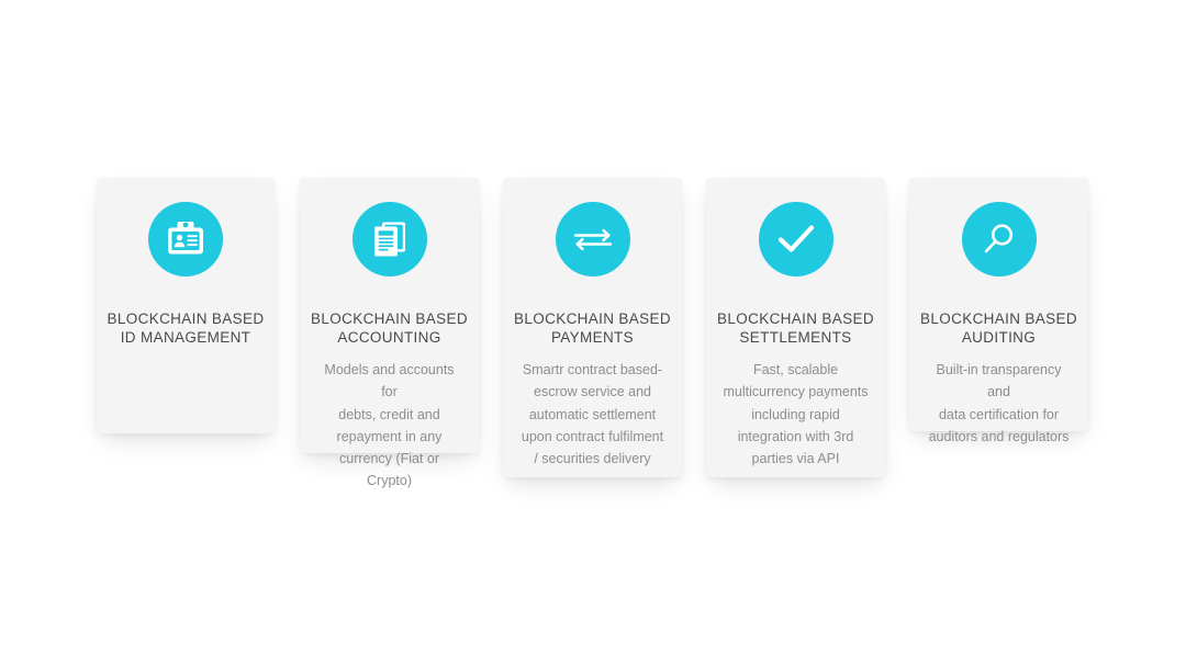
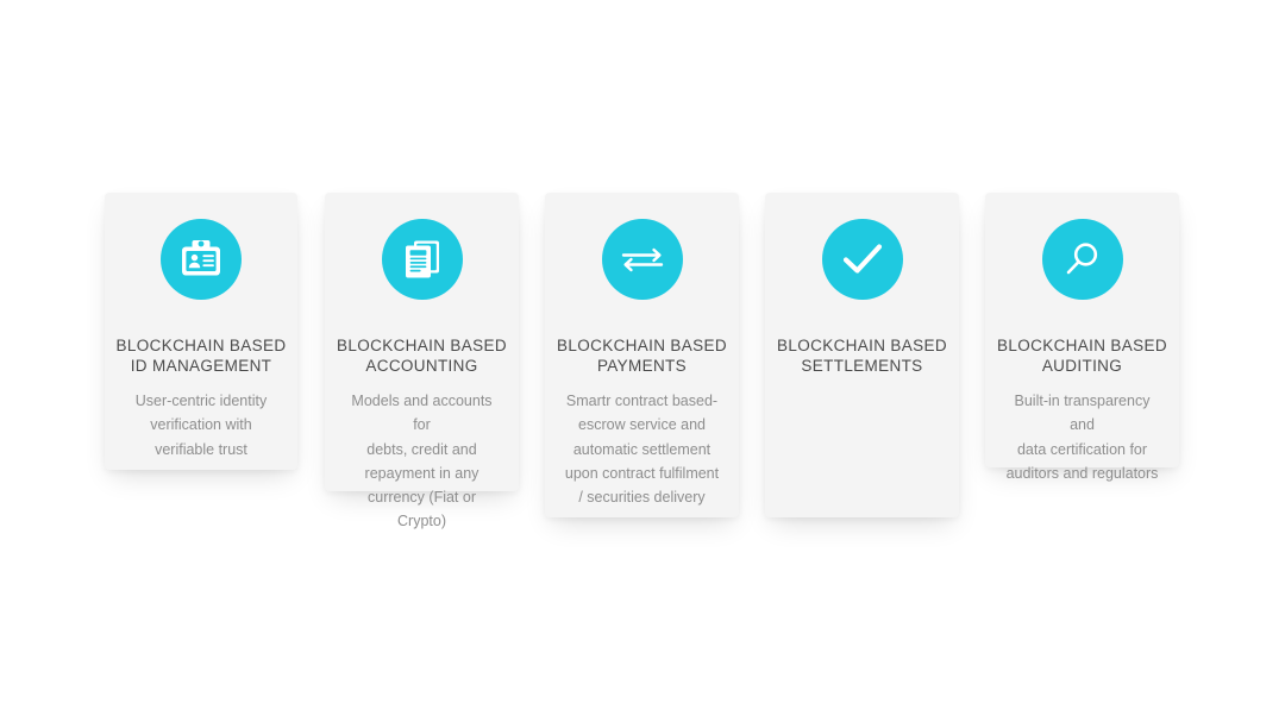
  BLOCKCHAIN BASED
  ID MANAGEMENT
+ User-centric identity
+ verification with
+ verifiable trust
  BLOCKCHAIN BASED
  ACCOUNTING
  Models and accounts for
  debts, credit and
  repayment in any
  currency (Fiat or Crypto)
  BLOCKCHAIN BASED
  PAYMENTS
  Smartr contract based-
  escrow service and
  automatic settlement
  upon contract fulfilment
  / securities delivery
  BLOCKCHAIN BASED
  SETTLEMENTS
- Fast, scalable
- multicurrency payments
- including rapid
- integration with 3rd
- parties via API
  BLOCKCHAIN BASED
  AUDITING
  Built-in transparency and
  data certification for
  auditors and regulators
